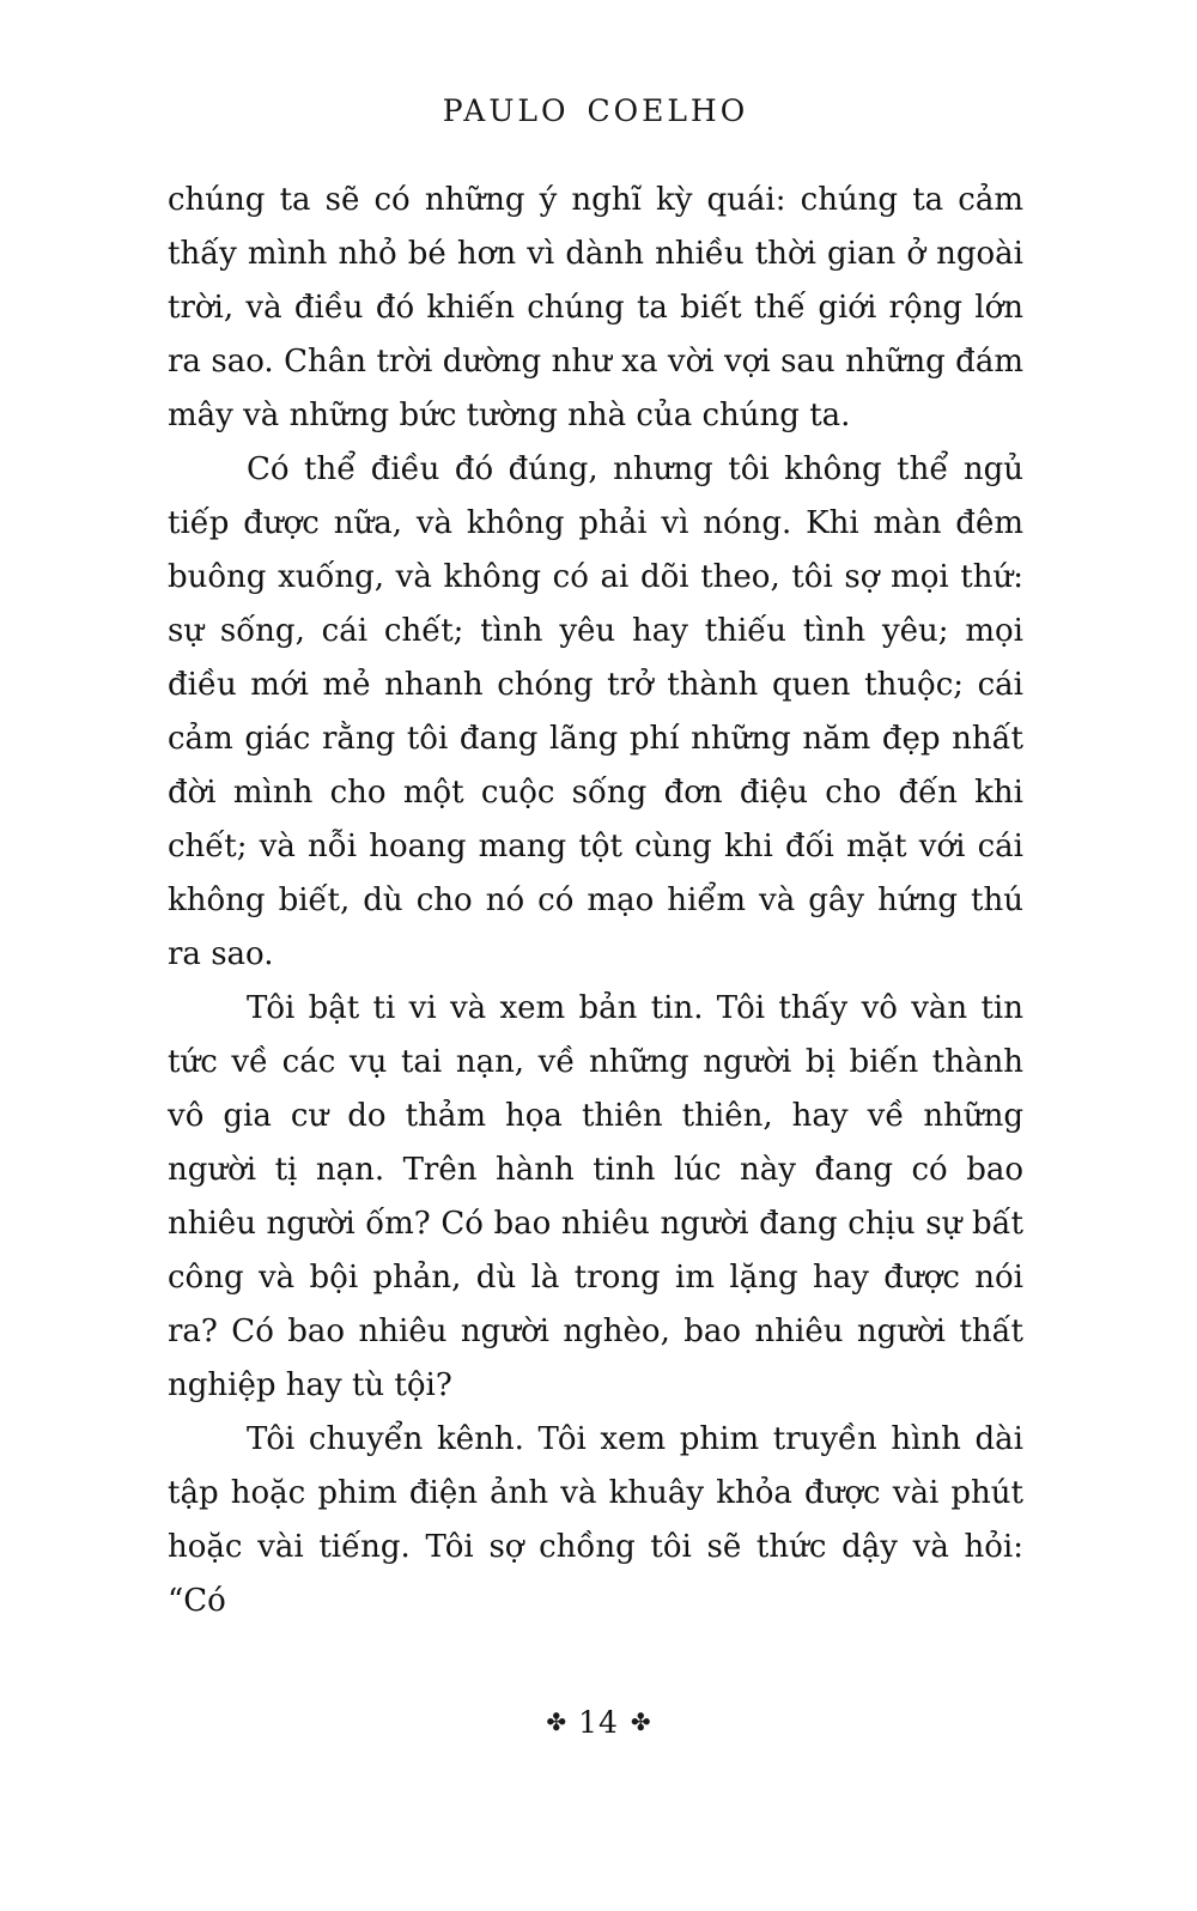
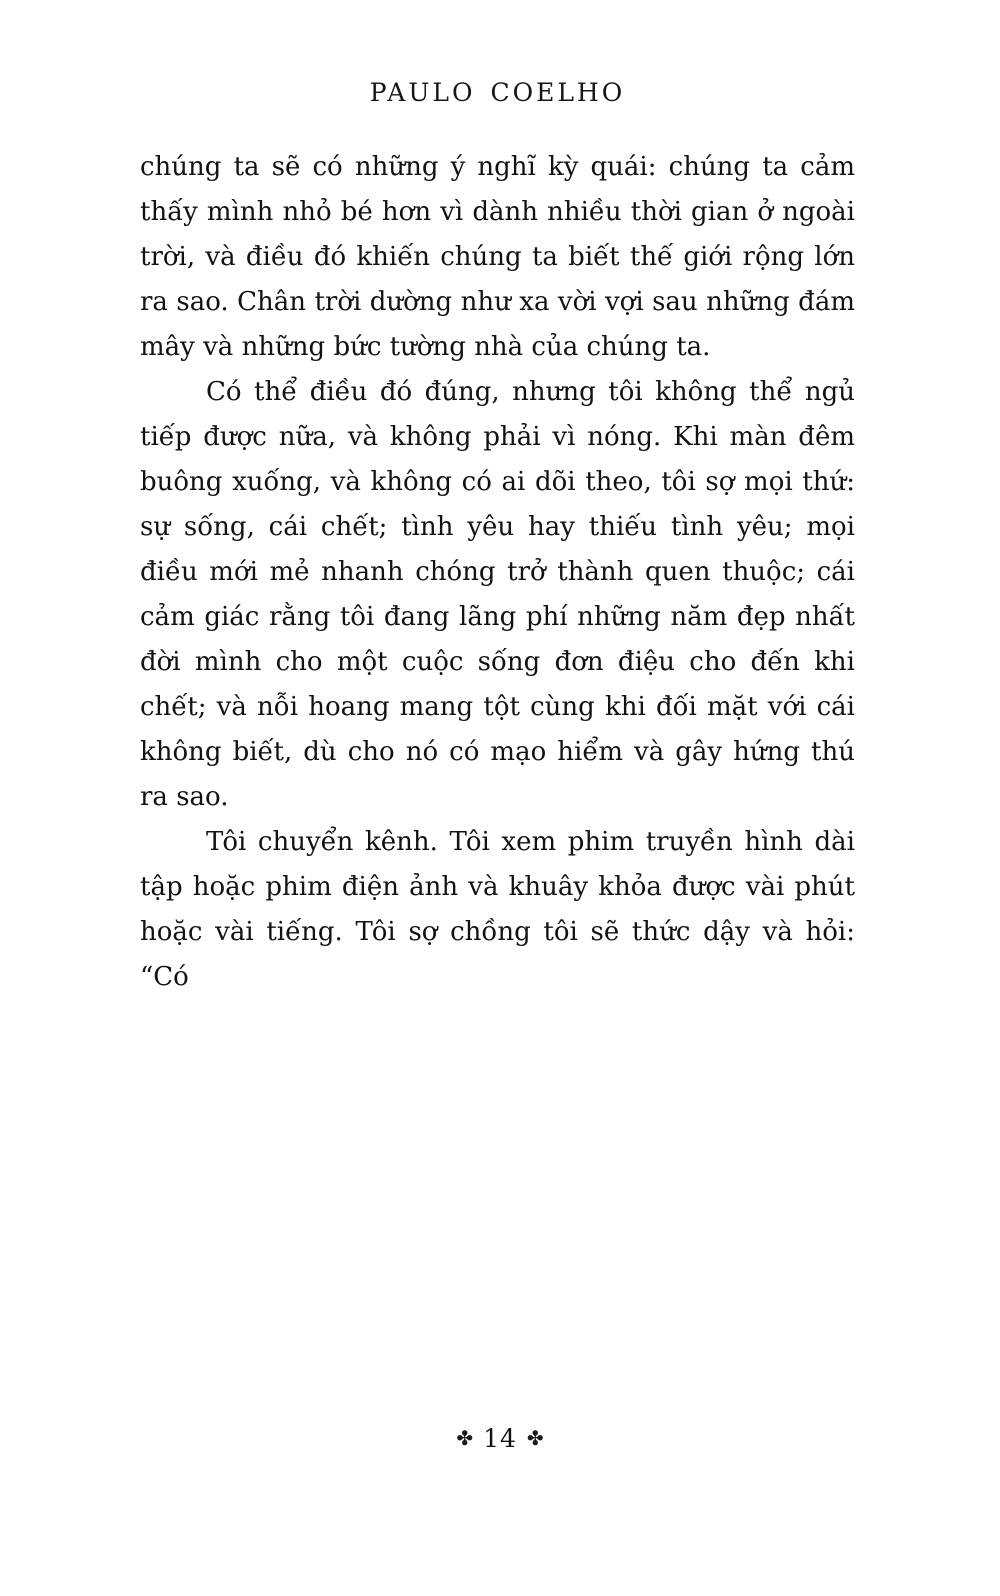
  PAULO COELHO
  chúng ta sẽ có những ý nghĩ kỳ quái: chúng ta cảm thấy mình nhỏ bé hơn vì dành nhiều thời gian ở ngoài trời, và điều đó khiến chúng ta biết thế giới rộng lớn ra sao. Chân trời dường như xa vời vợi sau những đám mây và những bức tường nhà của chúng ta.
  Có thể điều đó đúng, nhưng tôi không thể ngủ tiếp được nữa, và không phải vì nóng. Khi màn đêm buông xuống, và không có ai dõi theo, tôi sợ mọi thứ: sự sống, cái chết; tình yêu hay thiếu tình yêu; mọi điều mới mẻ nhanh chóng trở thành quen thuộc; cái cảm giác rằng tôi đang lãng phí những năm đẹp nhất đời mình cho một cuộc sống đơn điệu cho đến khi chết; và nỗi hoang mang tột cùng khi đối mặt với cái không biết, dù cho nó có mạo hiểm và gây hứng thú ra sao.
- Tôi bật ti vi và xem bản tin. Tôi thấy vô vàn tin tức về các vụ tai nạn, về những người bị biến thành vô gia cư do thảm họa thiên thiên, hay về những người tị nạn. Trên hành tinh lúc này đang có bao nhiêu người ốm? Có bao nhiêu người đang chịu sự bất công và bội phản, dù là trong im lặng hay được nói ra? Có bao nhiêu người nghèo, bao nhiêu người thất nghiệp hay tù tội?
  Tôi chuyển kênh. Tôi xem phim truyền hình dài tập hoặc phim điện ảnh và khuây khỏa được vài phút hoặc vài tiếng. Tôi sợ chồng tôi sẽ thức dậy và hỏi: “Có
  ✤ 14 ✤
